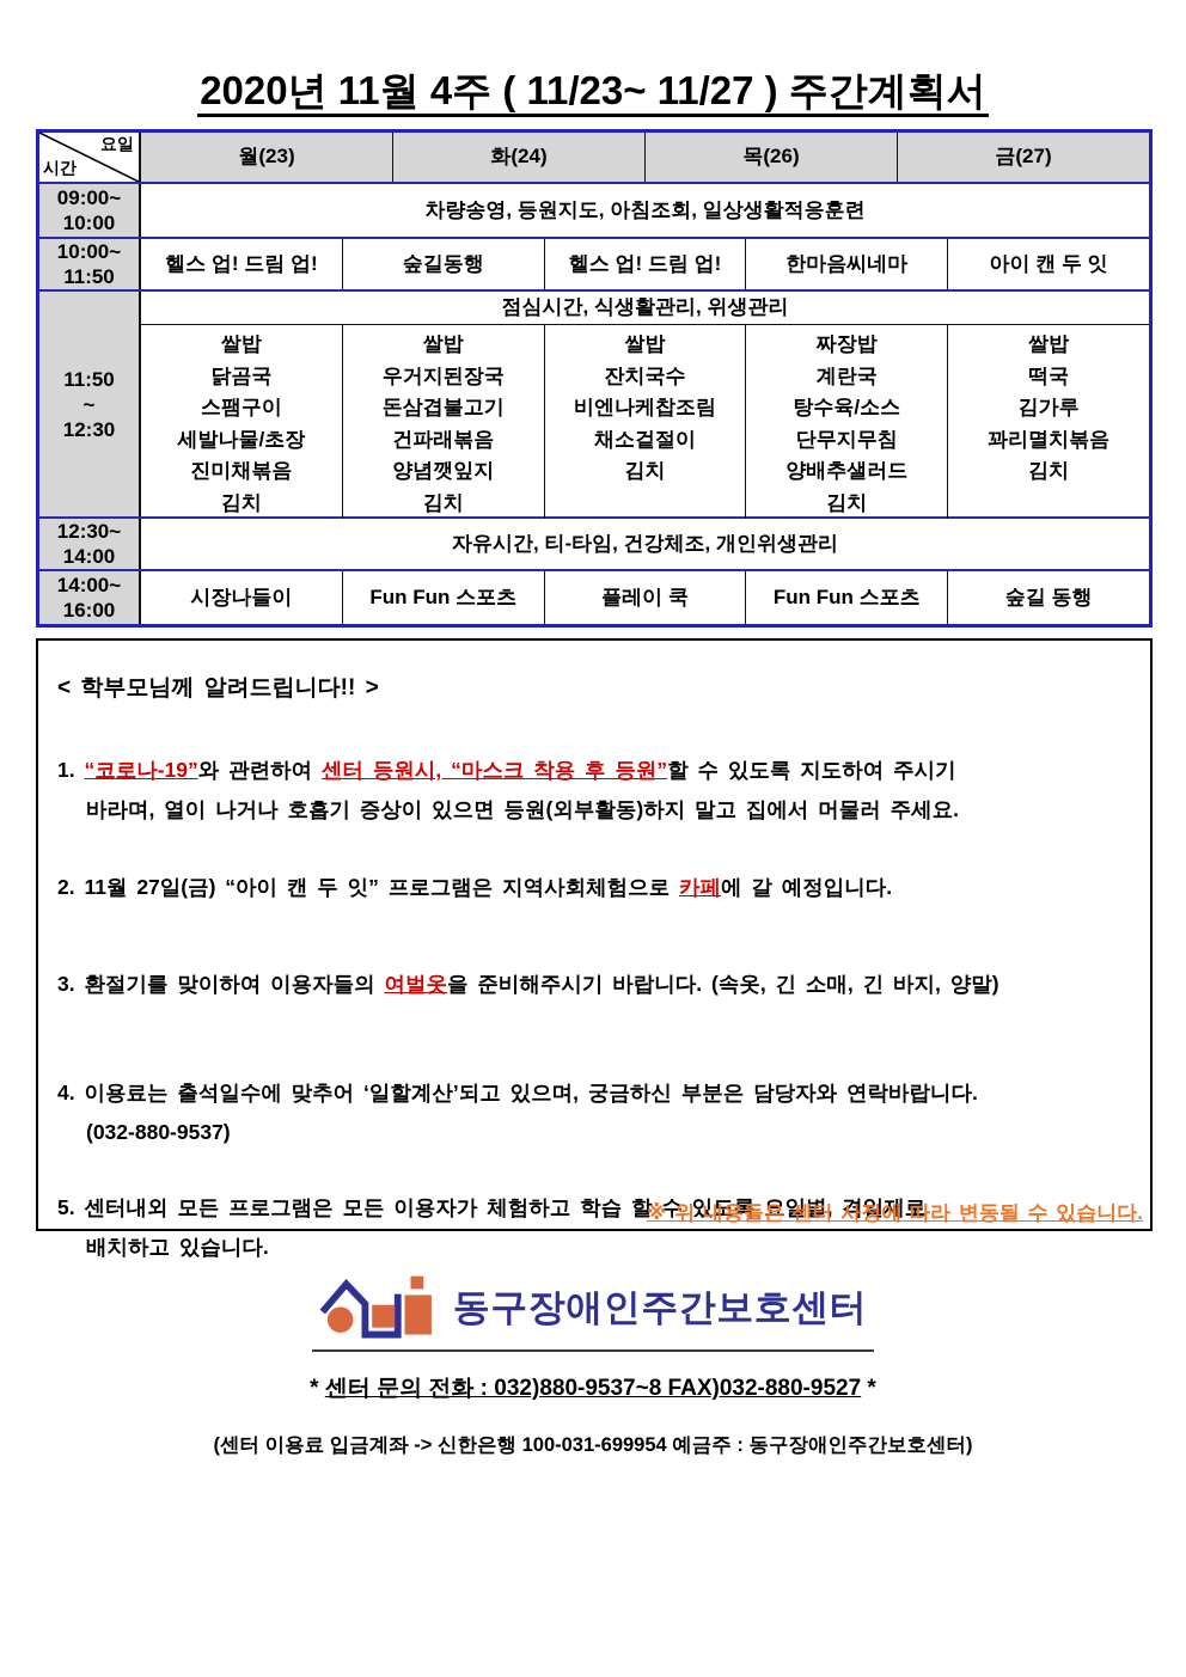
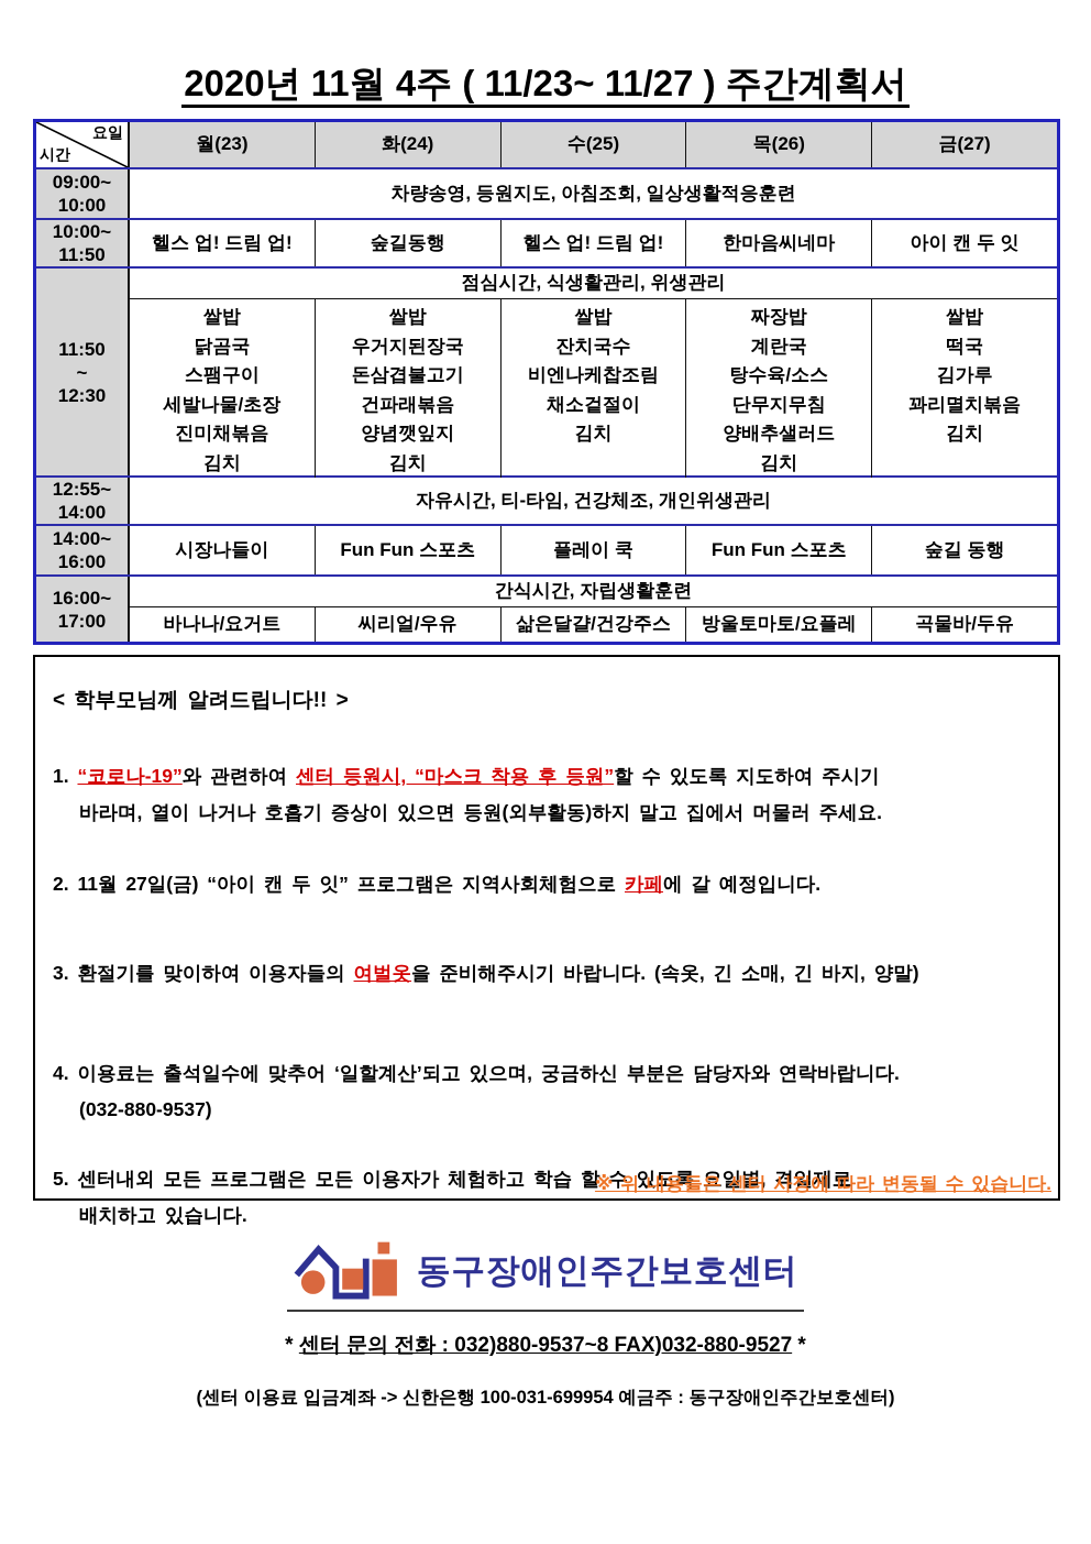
  2020년 11월 4주 ( 11/23~ 11/27 ) 주간계획서
  요일
  시간
  월(23)
  화(24)
+ 수(25)
  목(26)
  금(27)
  09:00~
  10:00
  차량송영, 등원지도, 아침조회, 일상생활적응훈련
  10:00~
  11:50
  헬스 업! 드림 업!
  숲길동행
  헬스 업! 드림 업!
  한마음씨네마
  아이 캔 두 잇
  11:50
  ~
  12:30
  점심시간, 식생활관리, 위생관리
  쌀밥
  닭곰국
  스팸구이
  세발나물/초장
  진미채볶음
  김치
  쌀밥
  우거지된장국
  돈삼겹불고기
  건파래볶음
  양념깻잎지
  김치
  쌀밥
  잔치국수
  비엔나케찹조림
  채소겉절이
  김치
  짜장밥
  계란국
  탕수육/소스
  단무지무침
  양배추샐러드
  김치
  쌀밥
  떡국
  김가루
  꽈리멸치볶음
  김치
- 12:30~
+ 12:55~
  14:00
  자유시간, 티-타임, 건강체조, 개인위생관리
  14:00~
  16:00
  시장나들이
  Fun Fun 스포츠
  플레이 쿡
  Fun Fun 스포츠
  숲길 동행
+ 16:00~
+ 17:00
+ 간식시간, 자립생활훈련
+ 바나나/요거트
+ 씨리얼/우유
+ 삶은달걀/건강주스
+ 방울토마토/요플레
+ 곡물바/두유
  < 학부모님께 알려드립니다!! >
  1. “코로나-19”와 관련하여 센터 등원시, “마스크 착용 후 등원”할 수 있도록 지도하여 주시기
  바라며, 열이 나거나 호흡기 증상이 있으면 등원(외부활동)하지 말고 집에서 머물러 주세요.
  2. 11월 27일(금) “아이 캔 두 잇” 프로그램은 지역사회체험으로 카페에 갈 예정입니다.
  3. 환절기를 맞이하여 이용자들의 여벌옷을 준비해주시기 바랍니다. (속옷, 긴 소매, 긴 바지, 양말)
  4. 이용료는 출석일수에 맞추어 ‘일할계산’되고 있으며, 궁금하신 부분은 담당자와 연락바랍니다.
  (032-880-9537)
  5. 센터내외 모든 프로그램은 모든 이용자가 체험하고 학습 할 수 있도록 요일별, 격일제로
  배치하고 있습니다.
  ※ 위 내용들은 센터 사정에 따라 변동될 수 있습니다.
  동구장애인주간보호센터
  * 센터 문의 전화 : 032)880-9537~8 FAX)032-880-9527 *
  (센터 이용료 입금계좌 -> 신한은행 100-031-699954 예금주 : 동구장애인주간보호센터)
